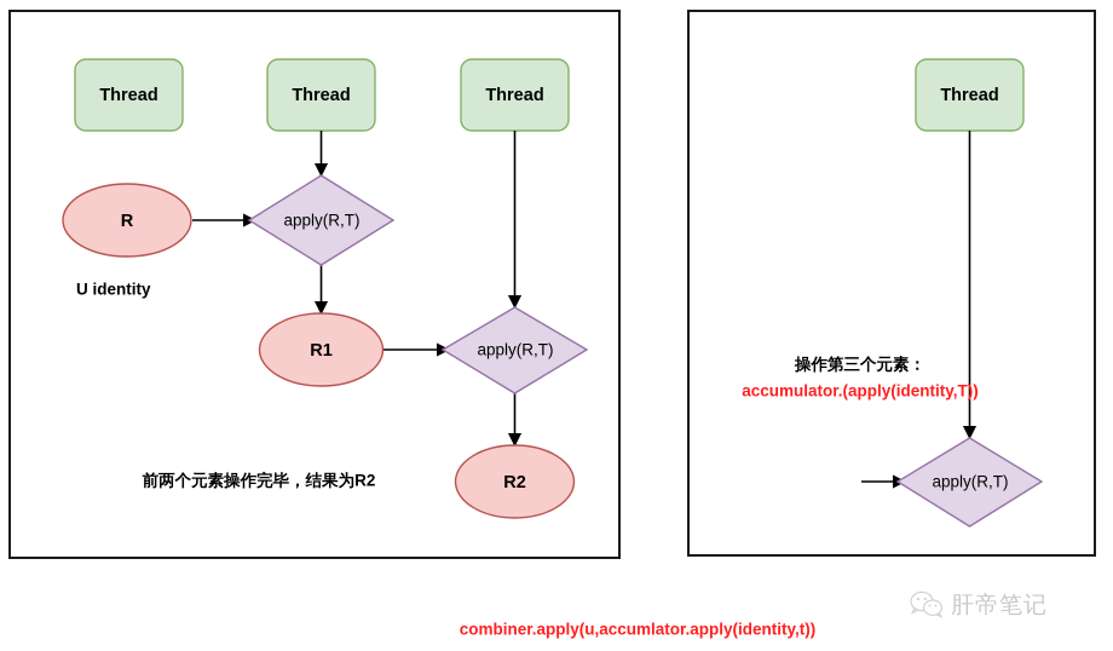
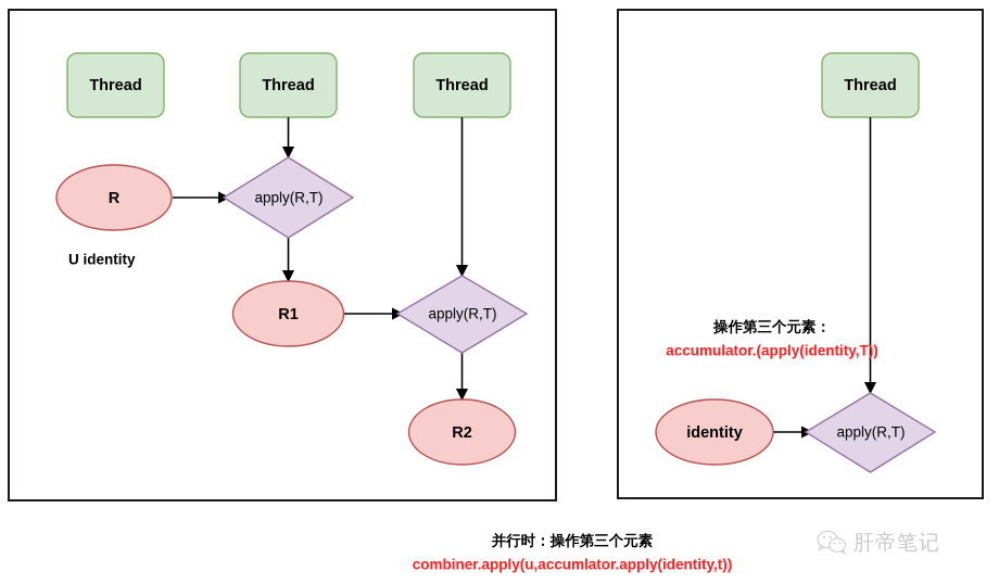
  Thread
  Thread
  Thread
  R
  R1
  R2
  apply(R,T)
  apply(R,T)
  U identity
- 前两个元素操作完毕，结果为R2
  Thread
+ identity
  apply(R,T)
  操作第三个元素：
  accumulator.(apply(identity,T))
+ 并行时：操作第三个元素
  combiner.apply(u,accumlator.apply(identity,t))
  肝帝笔记
